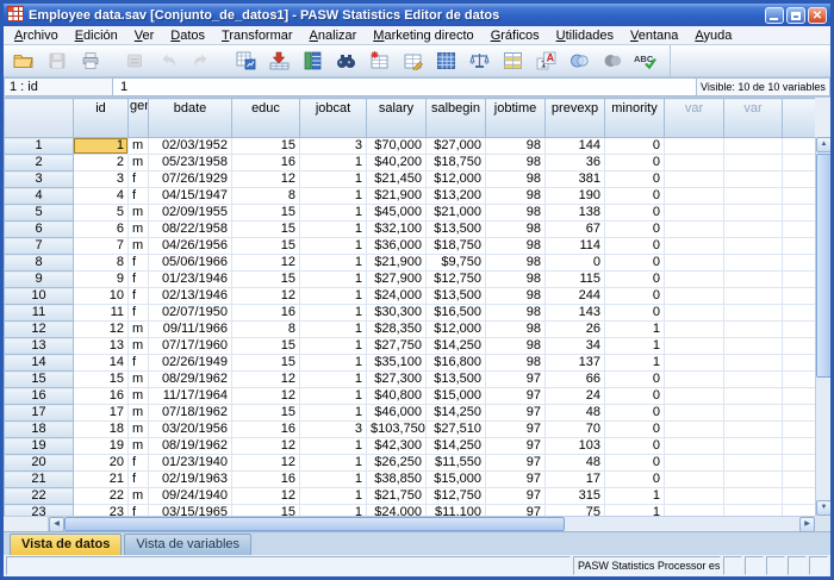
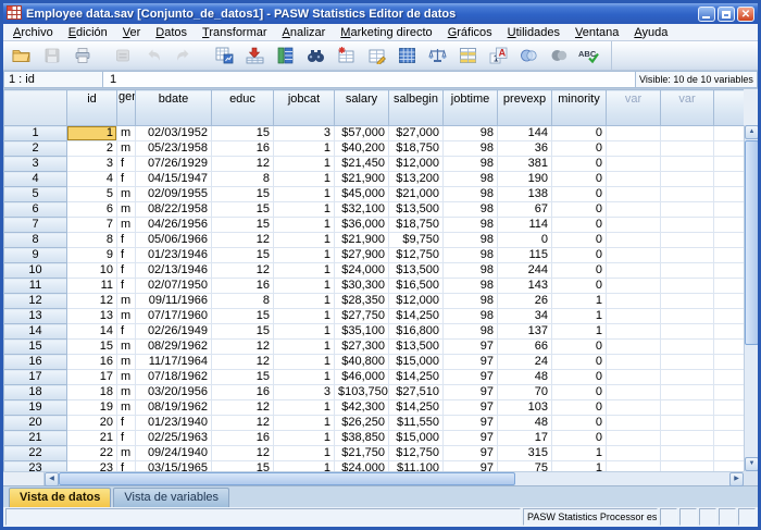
  Employee data.sav [Conjunto_de_datos1] - PASW Statistics Editor de datos
  ✕
  Archivo
  Edición
  Ver
  Datos
  Transformar
  Analizar
  Marketing directo
  Gráficos
  Utilidades
  Ventana
  Ayuda
  1
  A
  ABC
  1 : id
  1
  Visible: 10 de 10 variables
  	id	ge	bdate	educ	jobcat	salary	salbegin	jobtime	prevexp	minority	var	var
- 1	1	m	02/03/1952	15	3	$70,000	$27,000	98	144	0
+ 1	1	m	02/03/1952	15	3	$57,000	$27,000	98	144	0
  2	2	m	05/23/1958	16	1	$40,200	$18,750	98	36	0
  3	3	f	07/26/1929	12	1	$21,450	$12,000	98	381	0
  4	4	f	04/15/1947	8	1	$21,900	$13,200	98	190	0
  5	5	m	02/09/1955	15	1	$45,000	$21,000	98	138	0
  6	6	m	08/22/1958	15	1	$32,100	$13,500	98	67	0
  7	7	m	04/26/1956	15	1	$36,000	$18,750	98	114	0
  8	8	f	05/06/1966	12	1	$21,900	$9,750	98	0	0
  9	9	f	01/23/1946	15	1	$27,900	$12,750	98	115	0
  10	10	f	02/13/1946	12	1	$24,000	$13,500	98	244	0
  11	11	f	02/07/1950	16	1	$30,300	$16,500	98	143	0
  12	12	m	09/11/1966	8	1	$28,350	$12,000	98	26	1
  13	13	m	07/17/1960	15	1	$27,750	$14,250	98	34	1
  14	14	f	02/26/1949	15	1	$35,100	$16,800	98	137	1
  15	15	m	08/29/1962	12	1	$27,300	$13,500	97	66	0
  16	16	m	11/17/1964	12	1	$40,800	$15,000	97	24	0
  17	17	m	07/18/1962	15	1	$46,000	$14,250	97	48	0
  18	18	m	03/20/1956	16	3	$103,750	$27,510	97	70	0
  19	19	m	08/19/1962	12	1	$42,300	$14,250	97	103	0
  20	20	f	01/23/1940	12	1	$26,250	$11,550	97	48	0
- 21	21	f	02/19/1963	16	1	$38,850	$15,000	97	17	0
+ 21	21	f	02/25/1963	16	1	$38,850	$15,000	97	17	0
  22	22	m	09/24/1940	12	1	$21,750	$12,750	97	315	1
  23	23	f	03/15/1965	15	1	$24,000	$11,100	97	75	1
  Vista de datos
  Vista de variables
  PASW Statistics Processor es
